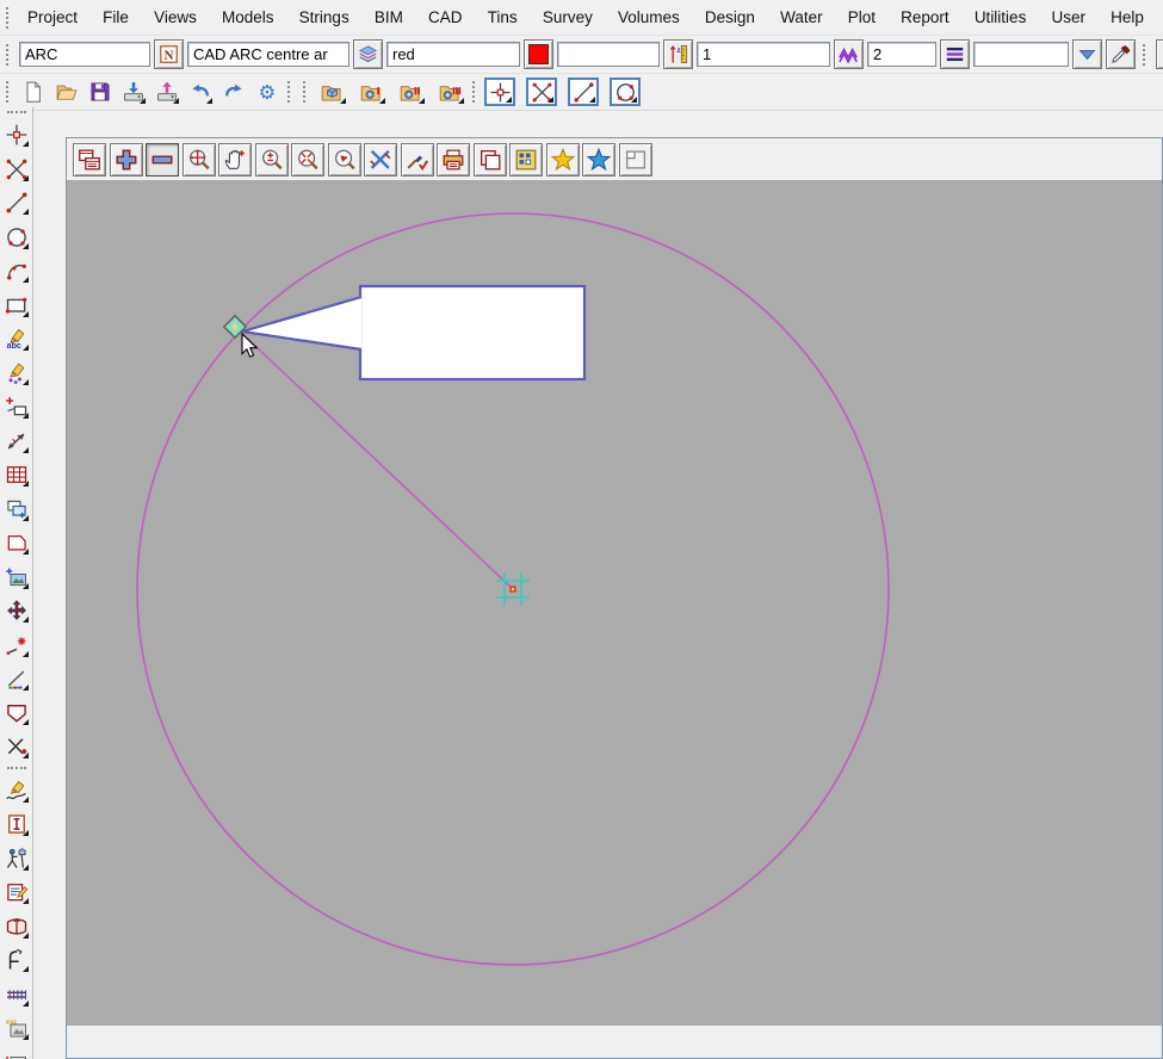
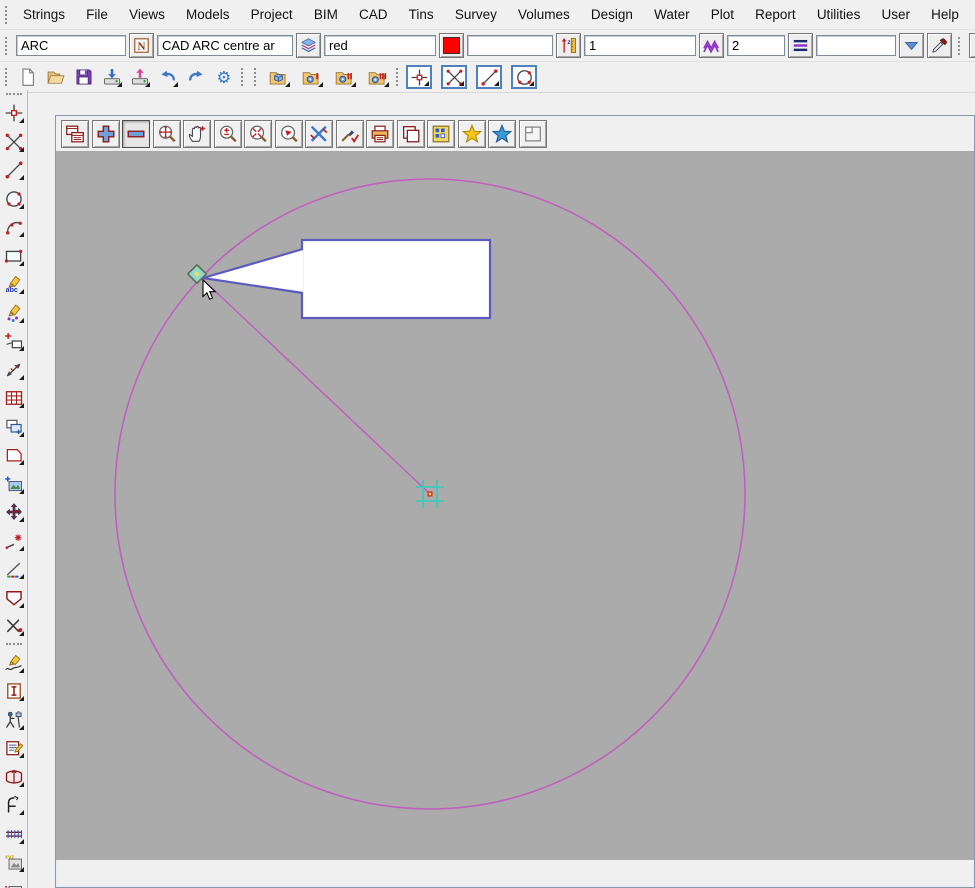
- Project
+ Strings
  File
  Views
  Models
- Strings
+ Project
  BIM
  CAD
  Tins
  Survey
  Volumes
  Design
  Water
  Plot
  Report
  Utilities
  User
  Help
  ARC
  N
  CAD ARC centre ar
  red
  1
  2
  ⚙
  abc
